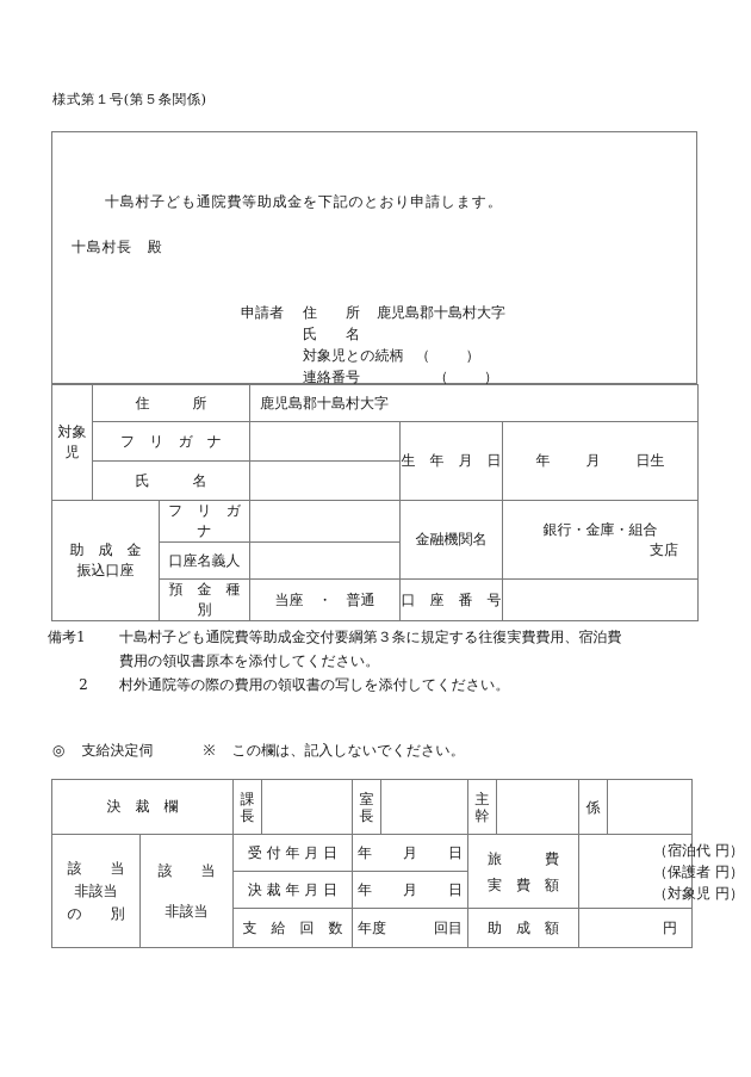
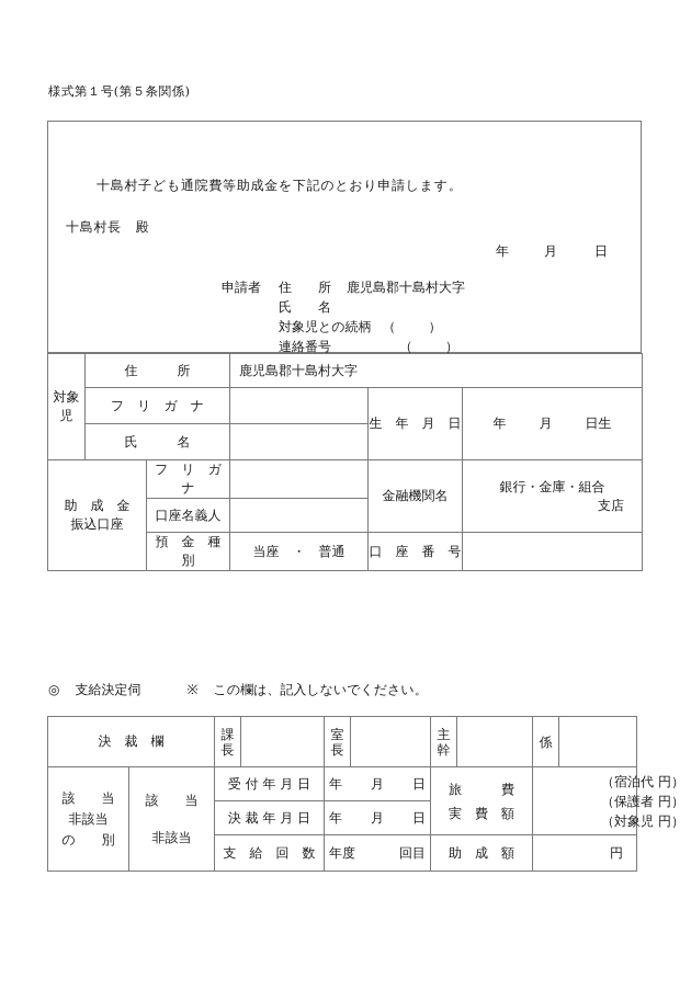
  様式第１号(第５条関係)
  十島村子ども通院費等助成金を下記のとおり申請します。
  十島村長 殿
+ 年 月 日
  申請者 住 所 鹿児島郡十島村大字
  氏 名
  対象児との続柄 （ ）
  連絡番号 （ ）
  対象児	住 所	鹿児島郡十島村大字
  フ リ ガ ナ		生 年 月 日	年 月 日生
  氏 名
  助 成 金 振込口座	フ リ ガ ナ		金融機関名	銀行・金庫・組合 支店
  口座名義人
  預 金 種 別	当座 ・ 普通	口 座 番 号
- 備考1 十島村子ども通院費等助成金交付要綱第３条に規定する往復実費費用、宿泊費
- 費用の領収書原本を添付してください。
- 2 村外通院等の際の費用の領収書の写しを添付してください。
  ◎ 支給決定伺 ※ この欄は、記入しないでください。
  決 裁 欄	課 長		室 長		主 幹		係
  該 当 非該当 の 別	該 当 非該当	受 付 年 月 日	年 月 日	旅 費 実 費 額	（宿泊代 円） （保護者 円） （対象児 円）
  決 裁 年 月 日	年 月 日
  支 給 回 数	年度 回目	助 成 額	円
